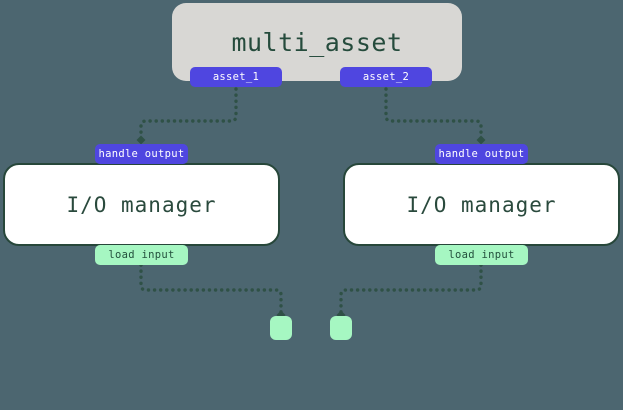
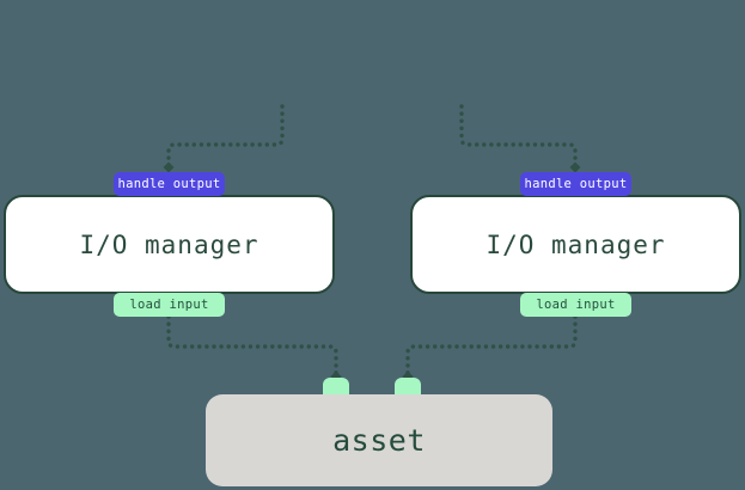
- multi_asset
- asset_1
- asset_2
  I/O manager
  handle output
  load input
  I/O manager
  handle output
  load input
+ asset
